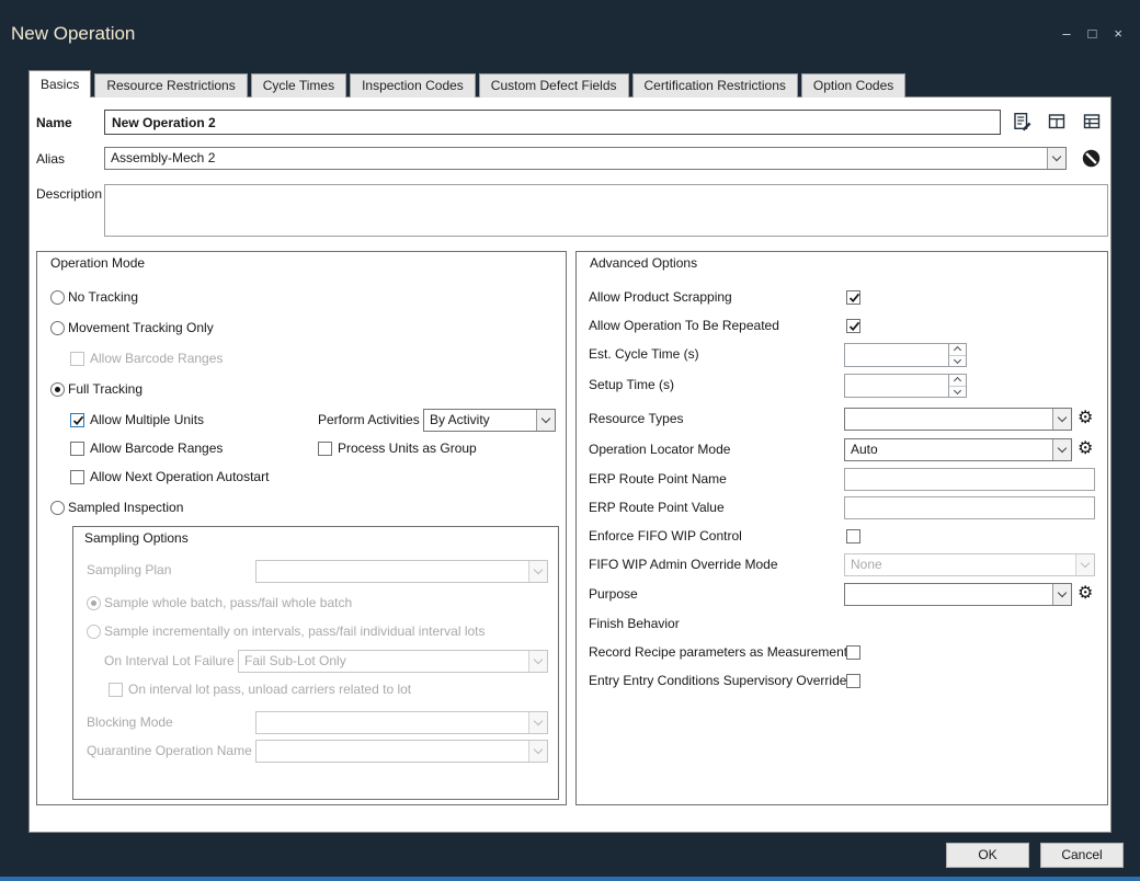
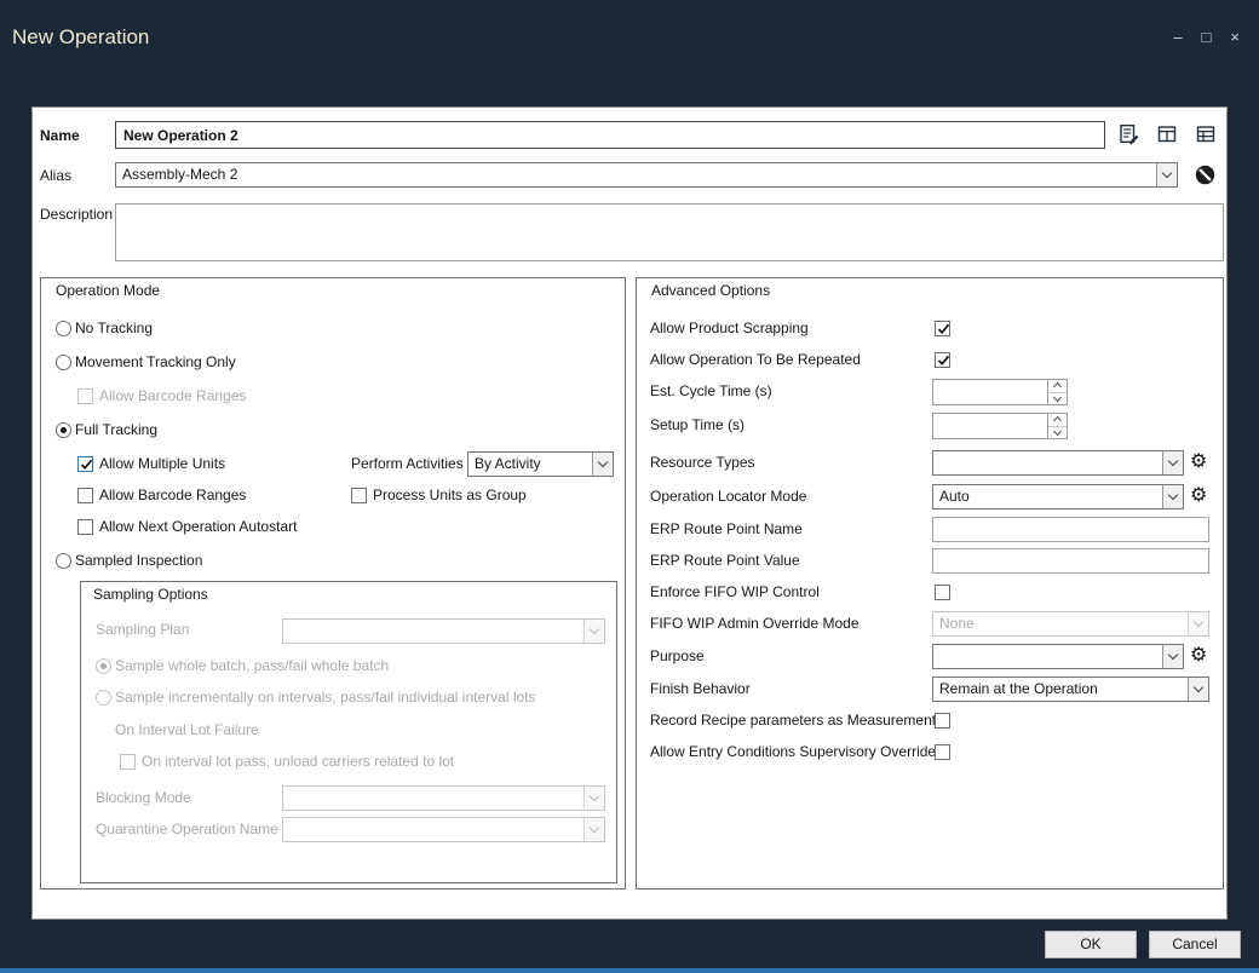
  New Operation
  –
  □
  ×
- Basics
- Resource Restrictions
- Cycle Times
- Inspection Codes
- Custom Defect Fields
- Certification Restrictions
- Option Codes
  Name
  New Operation 2
  Alias
  Assembly-Mech 2
  Description
  Operation Mode
  No Tracking
  Movement Tracking Only
  Allow Barcode Ranges
  Full Tracking
  Allow Multiple Units
  Perform Activities
  By Activity
  Allow Barcode Ranges
  Process Units as Group
  Allow Next Operation Autostart
  Sampled Inspection
  Sampling Options
  Sampling Plan
  Sample whole batch, pass/fail whole batch
  Sample incrementally on intervals, pass/fail individual interval lots
  On Interval Lot Failure
- Fail Sub-Lot Only
  On interval lot pass, unload carriers related to lot
  Blocking Mode
  Quarantine Operation Name
  Advanced Options
  Allow Product Scrapping
  Allow Operation To Be Repeated
  Est. Cycle Time (s)
  Setup Time (s)
  Resource Types
  ⚙
  Operation Locator Mode
  Auto
  ⚙
  ERP Route Point Name
  ERP Route Point Value
  Enforce FIFO WIP Control
  FIFO WIP Admin Override Mode
  None
  Purpose
  ⚙
  Finish Behavior
+ Remain at the Operation
  Record Recipe parameters as Measuremen
- Entry Entry Conditions Supervisory Override
+ Allow Entry Conditions Supervisory Override
  OK
  Cancel
